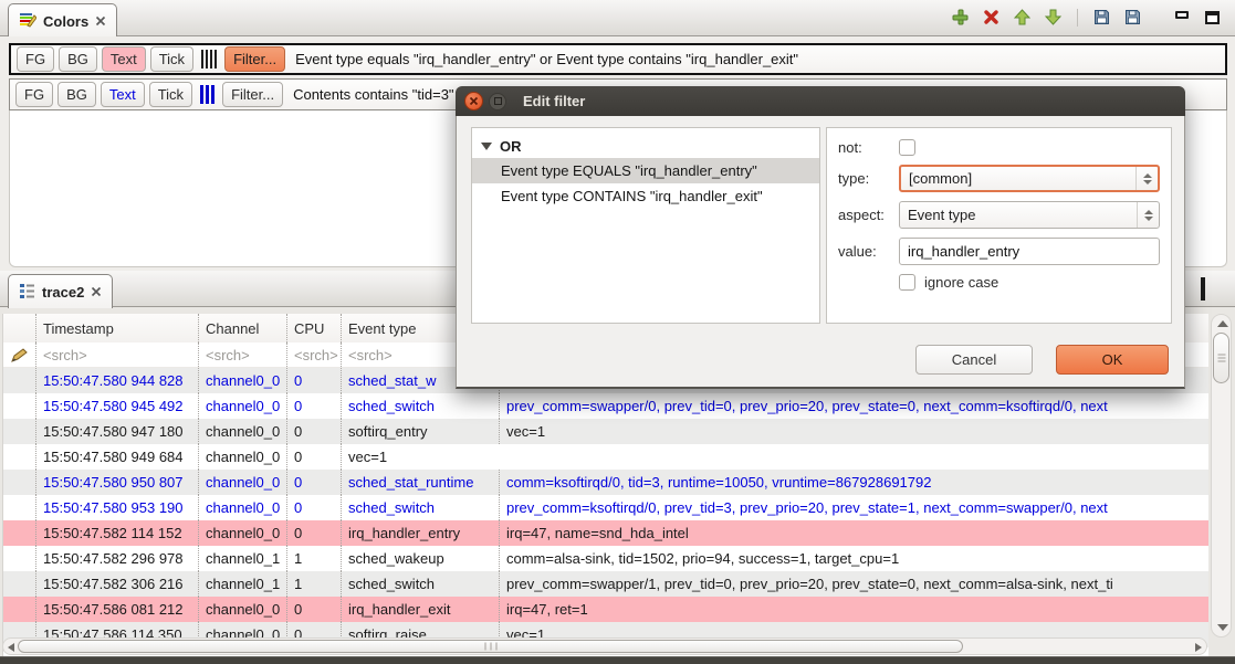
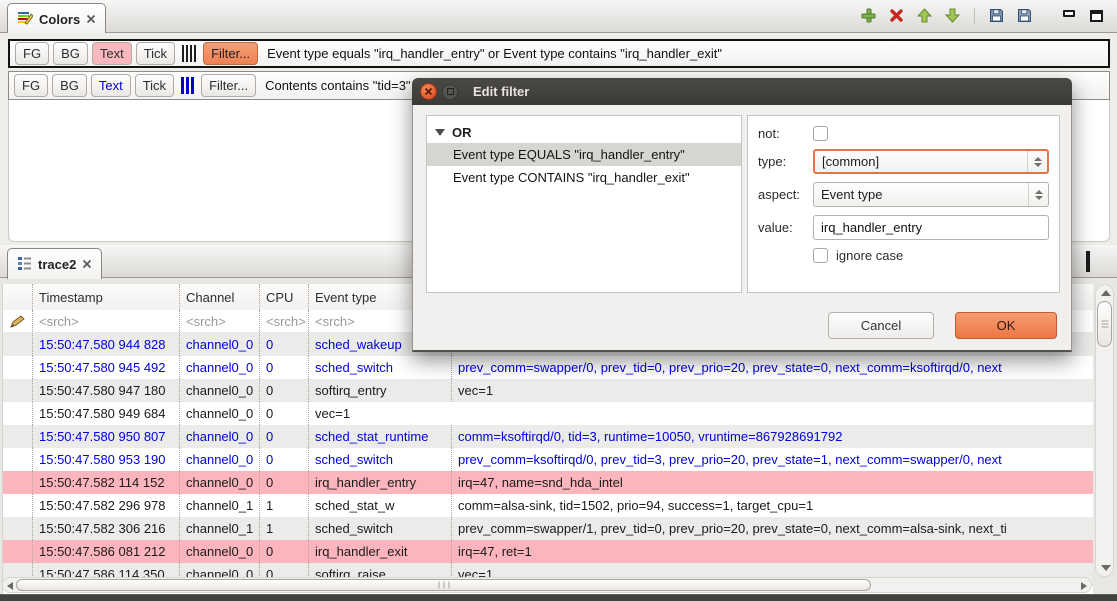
  Colors
  FG
  BG
  Text
  Tick
  Filter...
  Event type equals "irq_handler_entry" or Event type contains "irq_handler_exit"
  FG
  BG
  Text
  Tick
  Filter...
  Contents contains "tid=3"
  trace2
  Timestamp
  Channel
  CPU
  Event type
  <srch>
  <srch>
  <srch>
  <srch>
  15:50:47.580 944 828
  channel0_0
  0
- sched_stat_w
+ sched_wakeup
  15:50:47.580 945 492
  channel0_0
  0
  sched_switch
  prev_comm=swapper/0, prev_tid=0, prev_prio=20, prev_state=0, next_comm=ksoftirqd/0, next
  15:50:47.580 947 180
  channel0_0
  0
  softirq_entry
  vec=1
  15:50:47.580 949 684
  channel0_0
  0
  vec=1
  15:50:47.580 950 807
  channel0_0
  0
  sched_stat_runtime
  comm=ksoftirqd/0, tid=3, runtime=10050, vruntime=867928691792
  15:50:47.580 953 190
  channel0_0
  0
  sched_switch
  prev_comm=ksoftirqd/0, prev_tid=3, prev_prio=20, prev_state=1, next_comm=swapper/0, next
  15:50:47.582 114 152
  channel0_0
  0
  irq_handler_entry
  irq=47, name=snd_hda_intel
  15:50:47.582 296 978
  channel0_1
  1
- sched_wakeup
+ sched_stat_w
  comm=alsa-sink, tid=1502, prio=94, success=1, target_cpu=1
  15:50:47.582 306 216
  channel0_1
  1
  sched_switch
  prev_comm=swapper/1, prev_tid=0, prev_prio=20, prev_state=0, next_comm=alsa-sink, next_ti
  15:50:47.586 081 212
  channel0_0
  0
  irq_handler_exit
  irq=47, ret=1
  15:50:47.586 114 350
  channel0_0
  0
  softirq_raise
  vec=1
  Edit filter
  OR
  Event type EQUALS "irq_handler_entry"
  Event type CONTAINS "irq_handler_exit"
  not:
  type:
  [common]
  aspect:
  Event type
  value:
  irq_handler_entry
  ignore case
  Cancel
  OK
